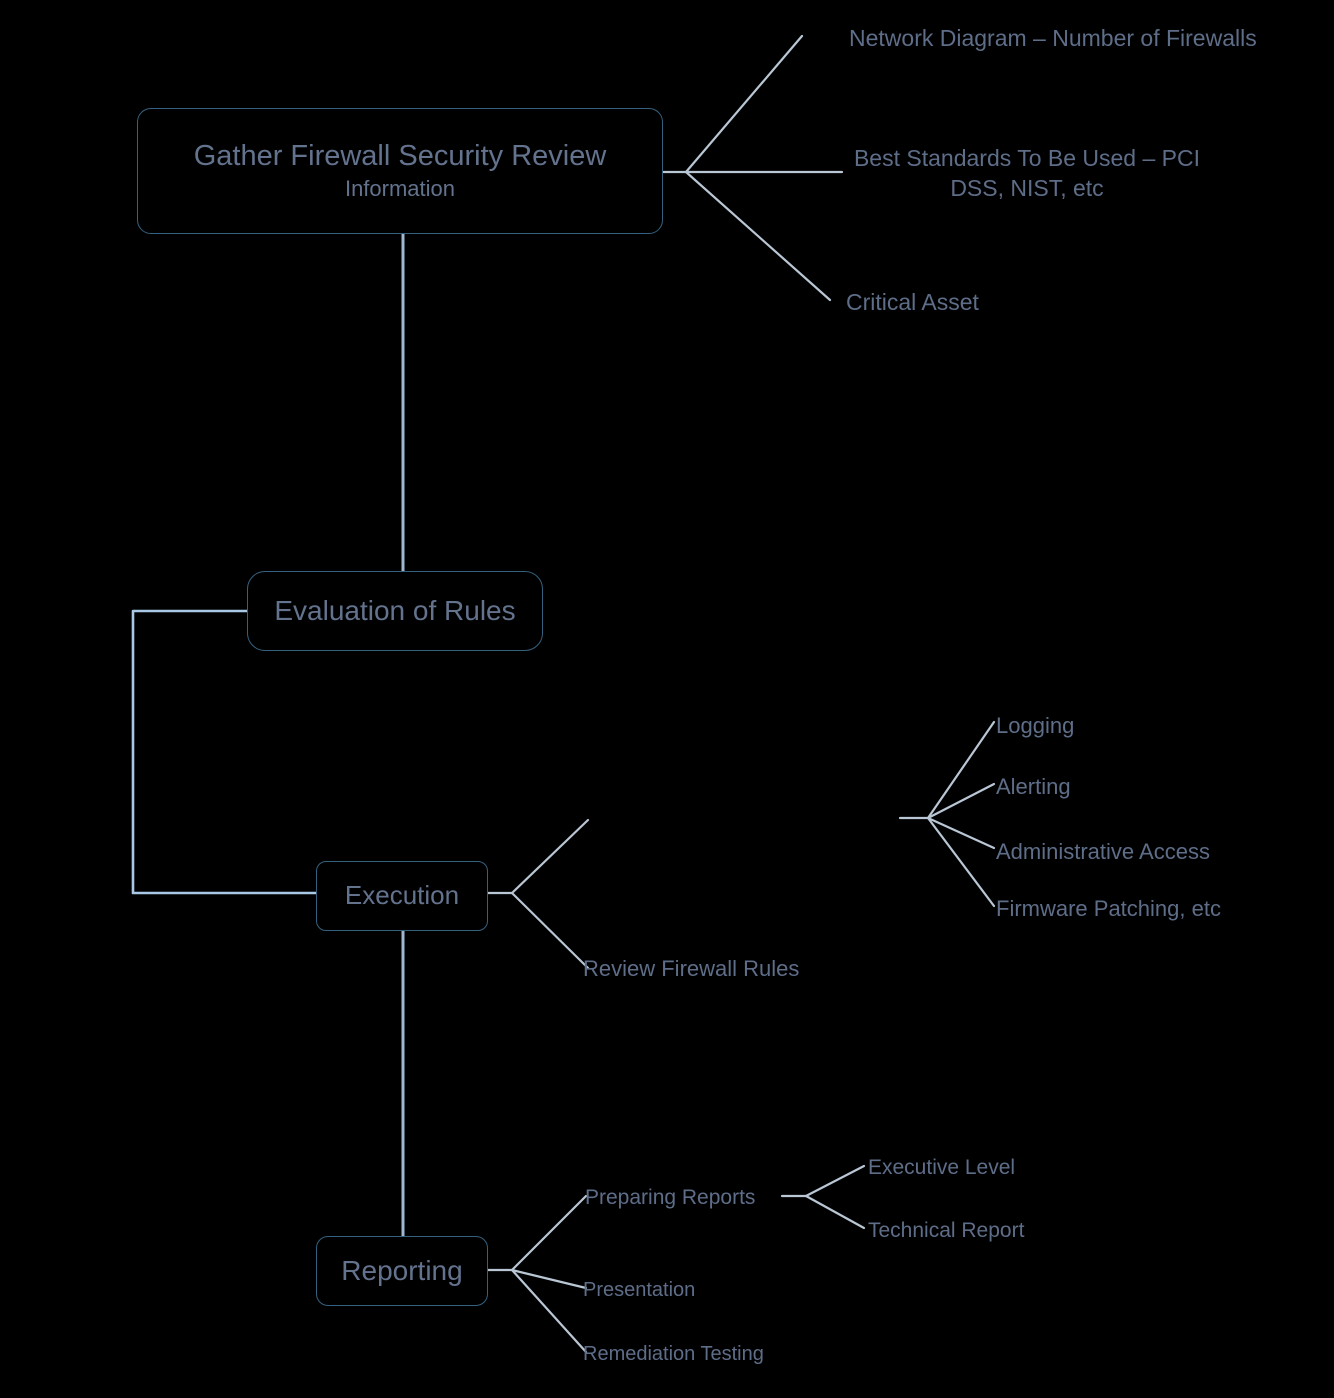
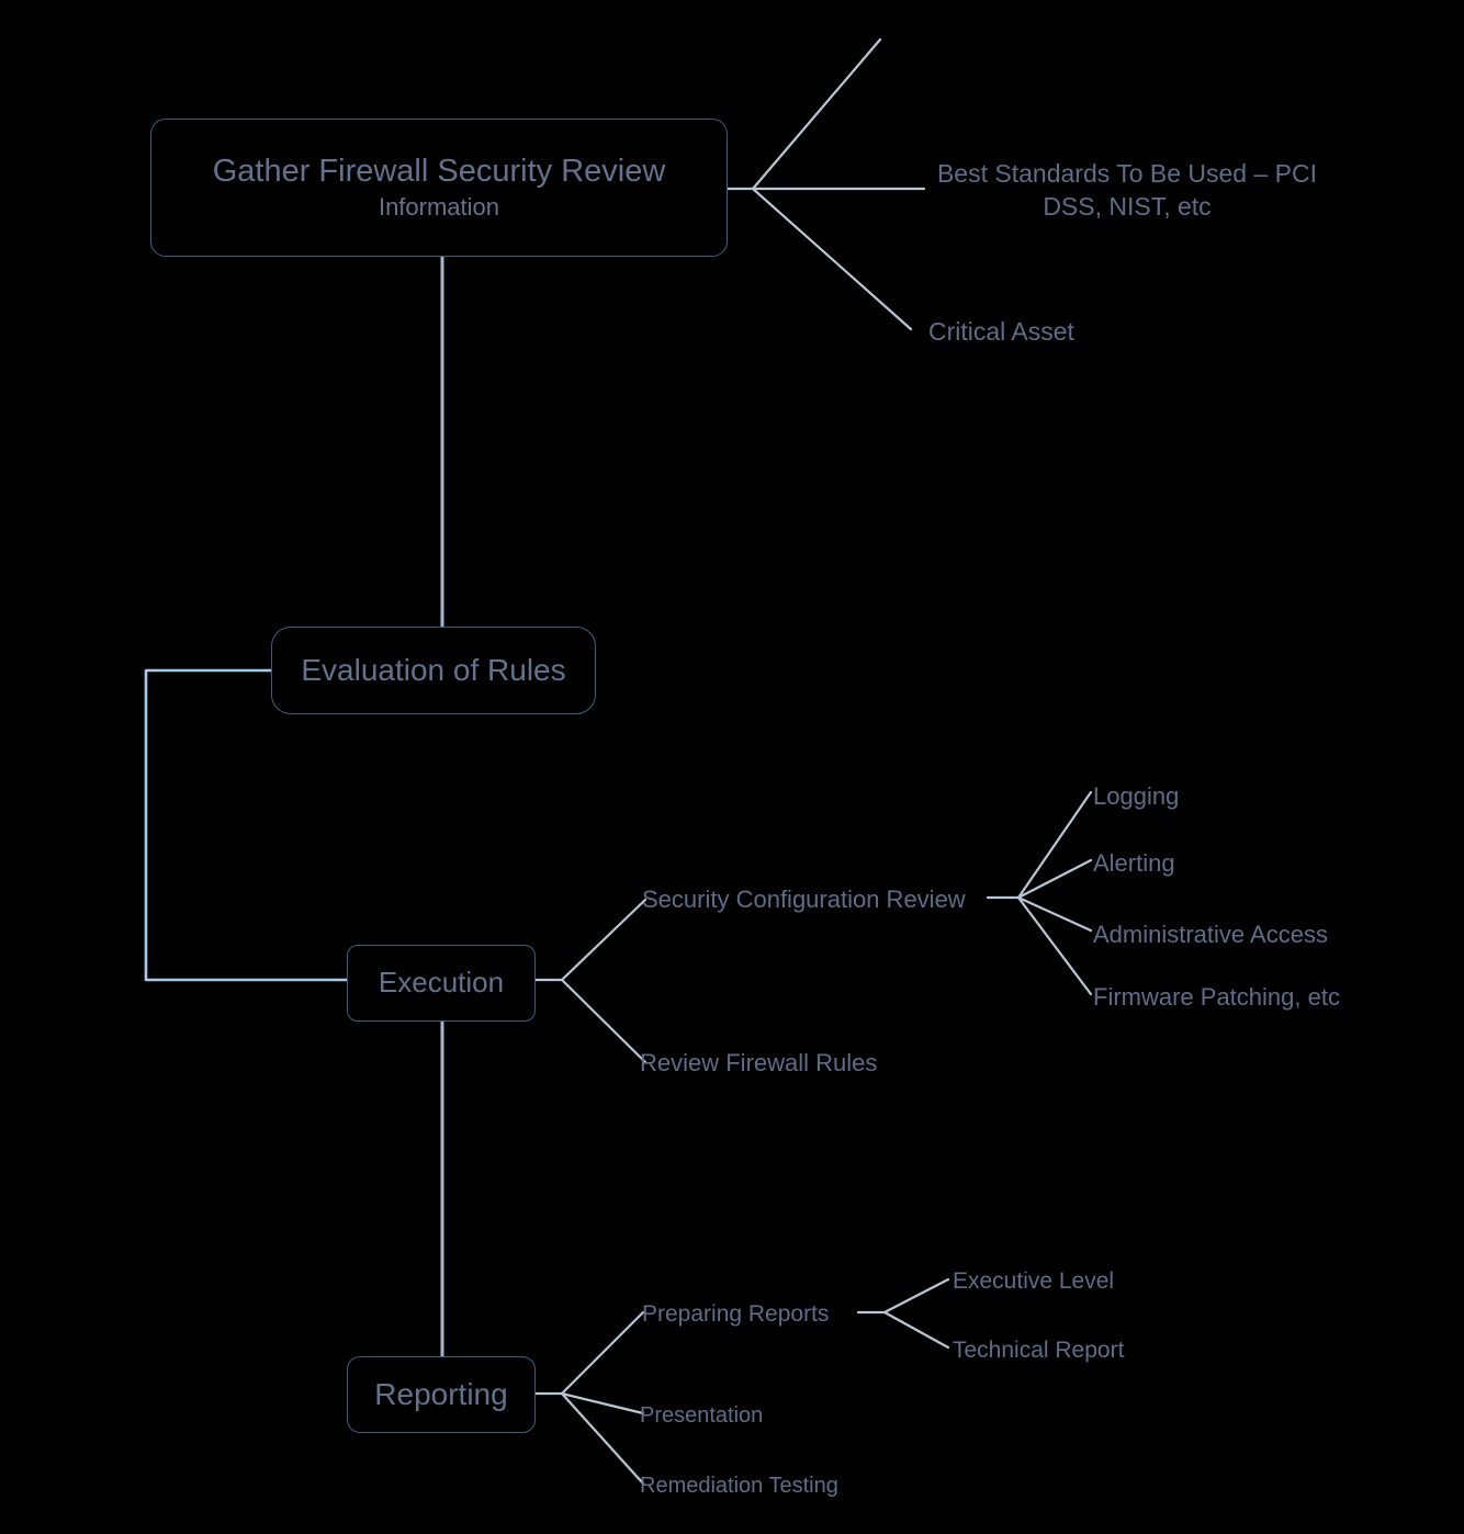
  Gather Firewall Security Review
  Information
  Evaluation of Rules
  Execution
  Reporting
- Network Diagram – Number of Firewalls
  Best Standards To Be Used – PCI
  DSS, NIST, etc
  Critical Asset
+ Security Configuration Review
  Review Firewall Rules
  Logging
  Alerting
  Administrative Access
  Firmware Patching, etc
  Preparing Reports
  Presentation
  Remediation Testing
  Executive Level
  Technical Report
